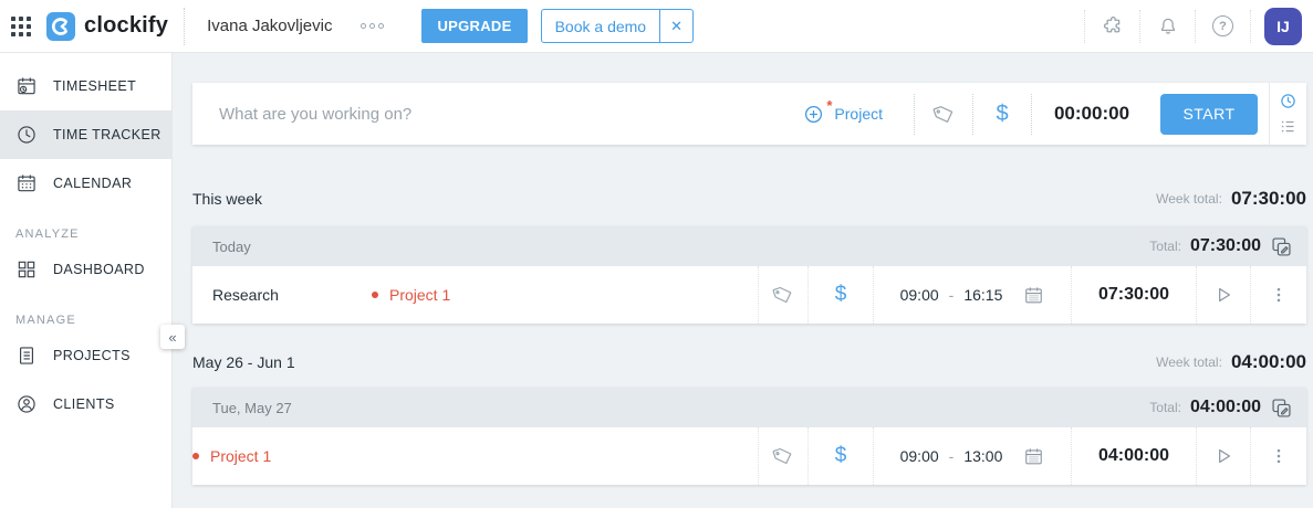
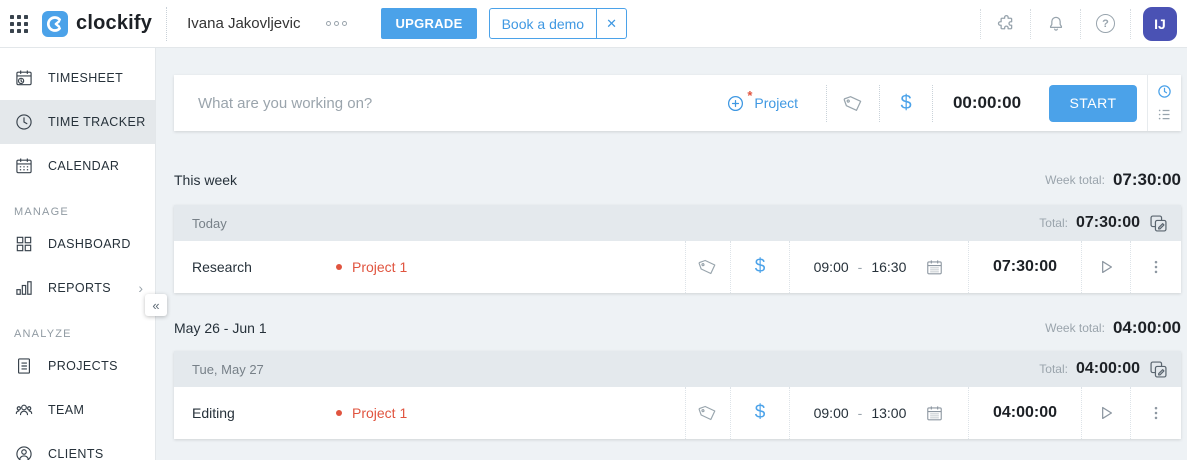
  clockify
  Ivana Jakovljevic
  UPGRADE
  Book a demo
  ✕
  ?
  IJ
  TIMESHEET
  TIME TRACKER
  CALENDAR
- ANALYZE
+ MANAGE
  DASHBOARD
+ REPORTS
+ ›
- MANAGE
+ ANALYZE
  PROJECTS
+ TEAM
  CLIENTS
  «
  What are you working on?
  *
  Project
  $
  00:00:00
  START
  This week
  Week total:
  07:30:00
  Today
  Total:
  07:30:00
  Research
  Project 1
  $
  09:00
  -
- 16:15
+ 16:30
  07:30:00
  May 26 - Jun 1
  Week total:
  04:00:00
  Tue, May 27
  Total:
  04:00:00
+ Editing
  Project 1
  $
  09:00
  -
  13:00
  04:00:00
